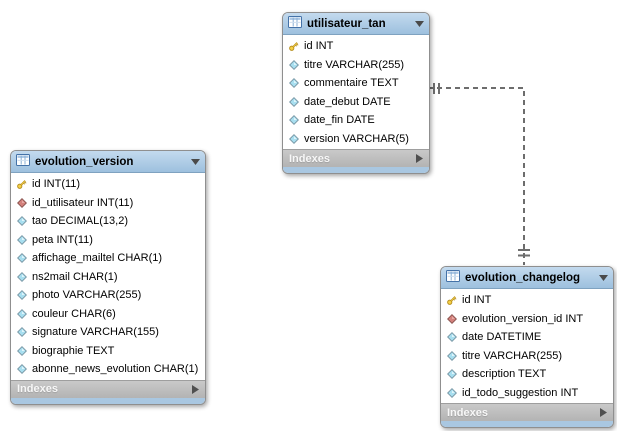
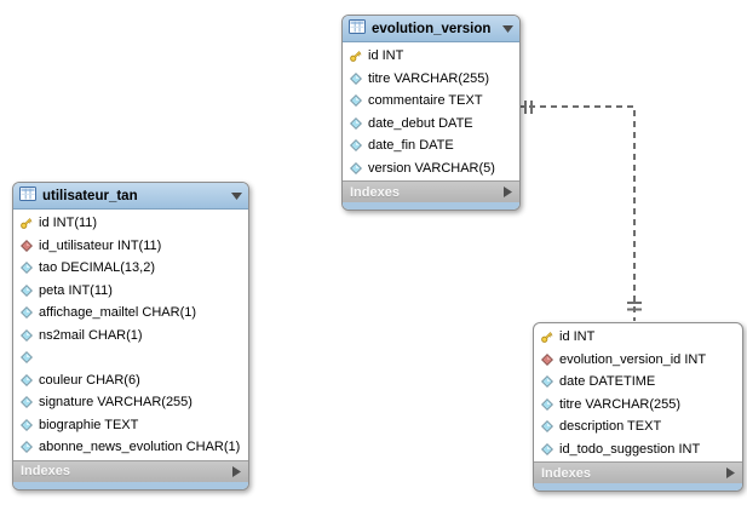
- utilisateur_tan
+ evolution_version
  id INT
  titre VARCHAR(255)
  commentaire TEXT
  date_debut DATE
  date_fin DATE
  version VARCHAR(5)
  Indexes
- evolution_version
+ utilisateur_tan
  id INT(11)
  id_utilisateur INT(11)
  tao DECIMAL(13,2)
  peta INT(11)
  affichage_mailtel CHAR(1)
  ns2mail CHAR(1)
- photo VARCHAR(255)
  couleur CHAR(6)
- signature VARCHAR(155)
+ signature VARCHAR(255)
  biographie TEXT
  abonne_news_evolution CHAR(1)
  Indexes
- evolution_changelog
  id INT
  evolution_version_id INT
  date DATETIME
  titre VARCHAR(255)
  description TEXT
  id_todo_suggestion INT
  Indexes
